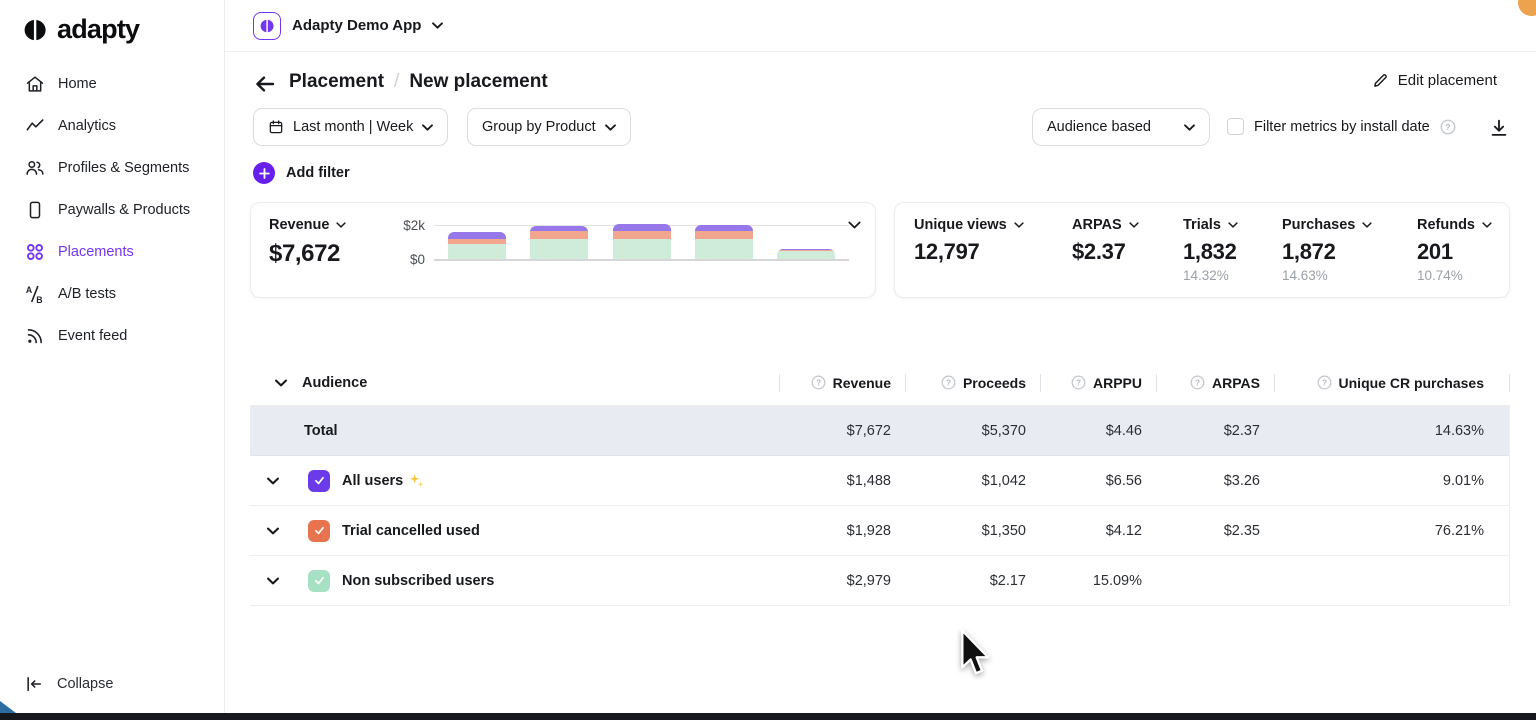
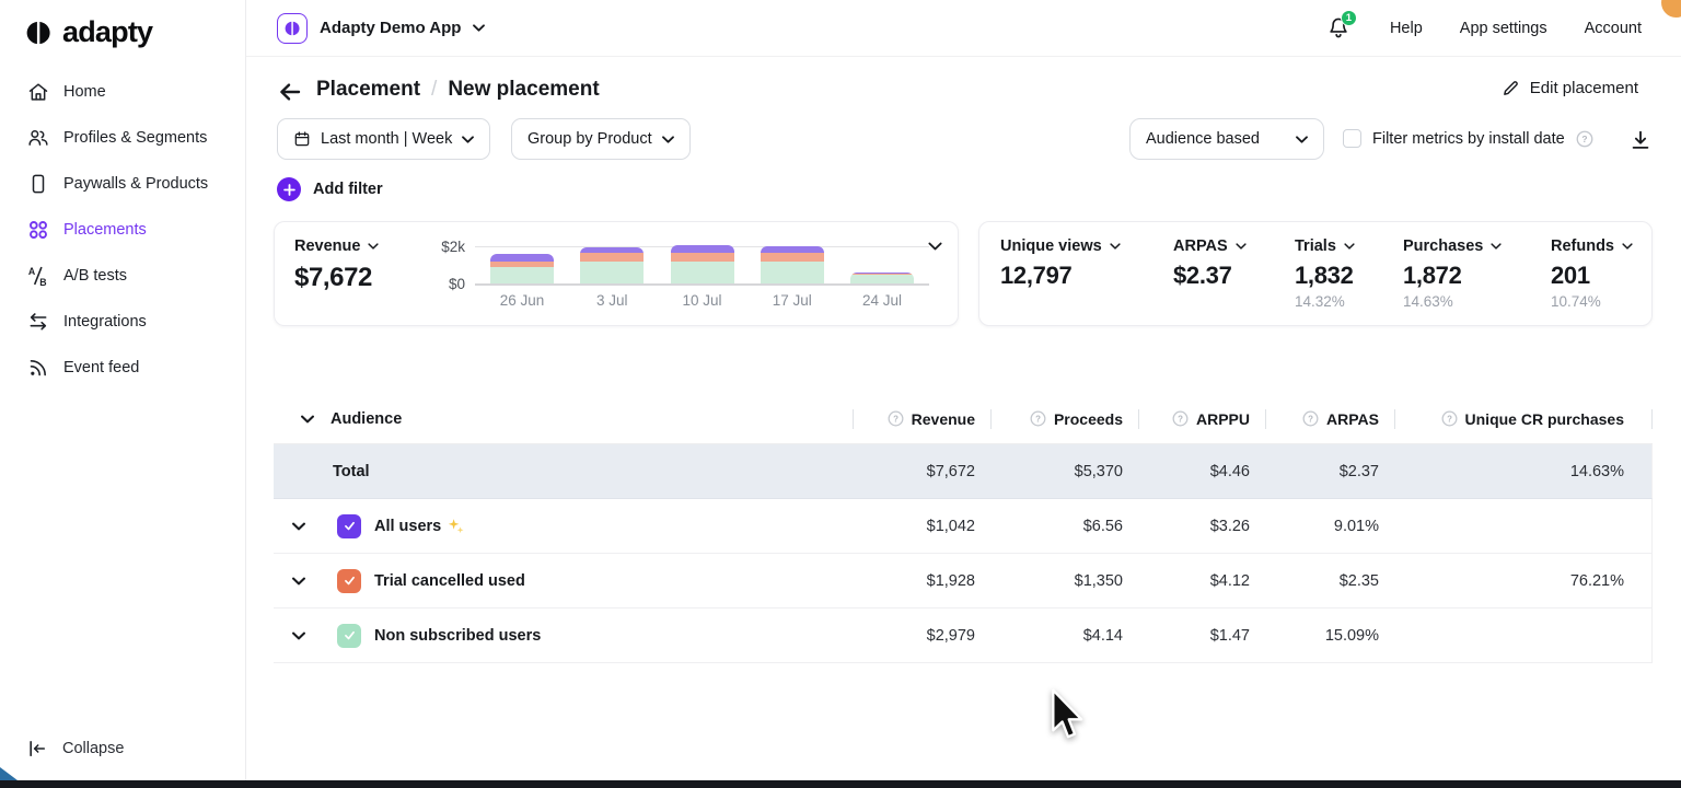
  adapty
  Home
- Analytics
  Profiles & Segments
  Paywalls & Products
  Placements
  A
  B
  A/B tests
+ Integrations
  Event feed
  Collapse
  Adapty Demo App
+ 1
+ Help
+ App settings
+ Account
  Placement
  /
  New placement
  Edit placement
  Last month | Week
  Group by Product
  Audience based
  Filter metrics by install date
  ?
  Add filter
  Revenue
  $7,672
  $2k
  $0
+ 26 Jun
+ 3 Jul
+ 10 Jul
+ 17 Jul
+ 24 Jul
  Unique views
  12,797
  ARPAS
  $2.37
  Trials
  1,832
  14.32%
  Purchases
  1,872
  14.63%
  Refunds
  201
  10.74%
  Audience
  ?
  Revenue
  ?
  Proceeds
  ?
  ARPPU
  ?
  ARPAS
  ?
  Unique CR purchases
  Total
  $7,672
  $5,370
  $4.46
  $2.37
  14.63%
  All users
- $1,488
  $1,042
  $6.56
  $3.26
  9.01%
  Trial cancelled used
  $1,928
  $1,350
  $4.12
  $2.35
  76.21%
  Non subscribed users
  $2,979
+ $4.14
- $2.17
+ $1.47
  15.09%
